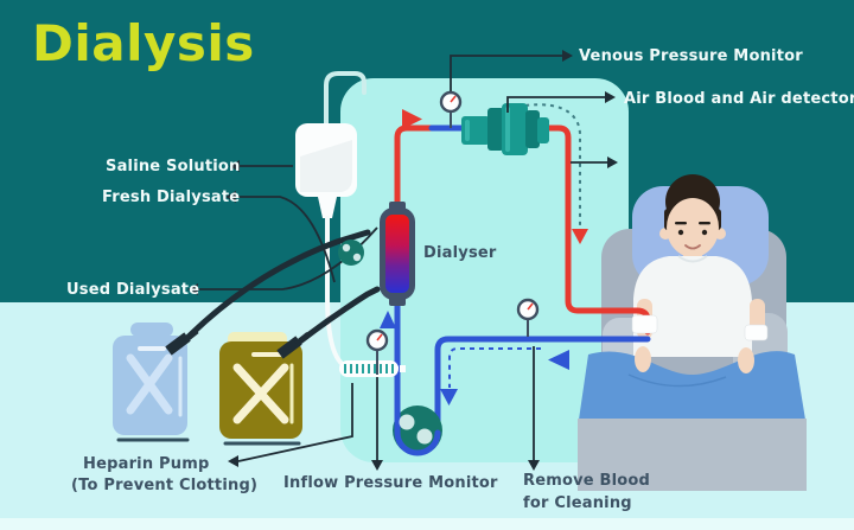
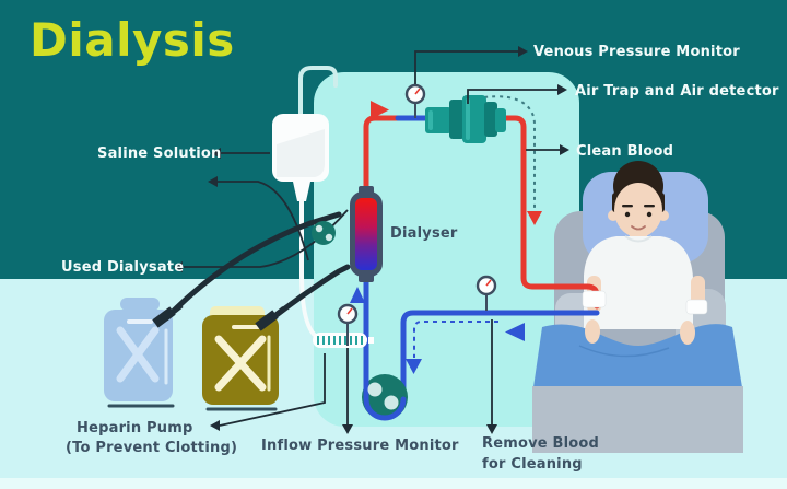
  Dialysis
  Saline Solution
- Fresh Dialysate
  Used Dialysate
  Venous Pressure Monitor
- Air Blood and Air detector
+ Air Trap and Air detector
+ Clean Blood
  Dialyser
  Heparin Pump
  (To Prevent Clotting)
  Inflow Pressure Monitor
  Remove Blood
  for Cleaning
